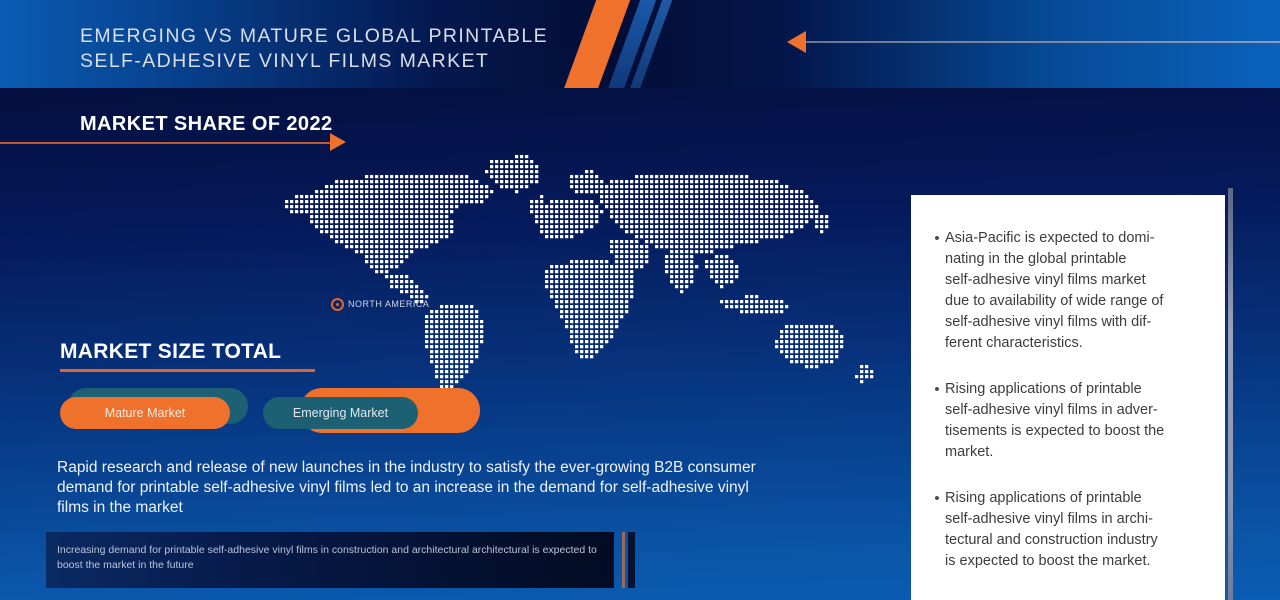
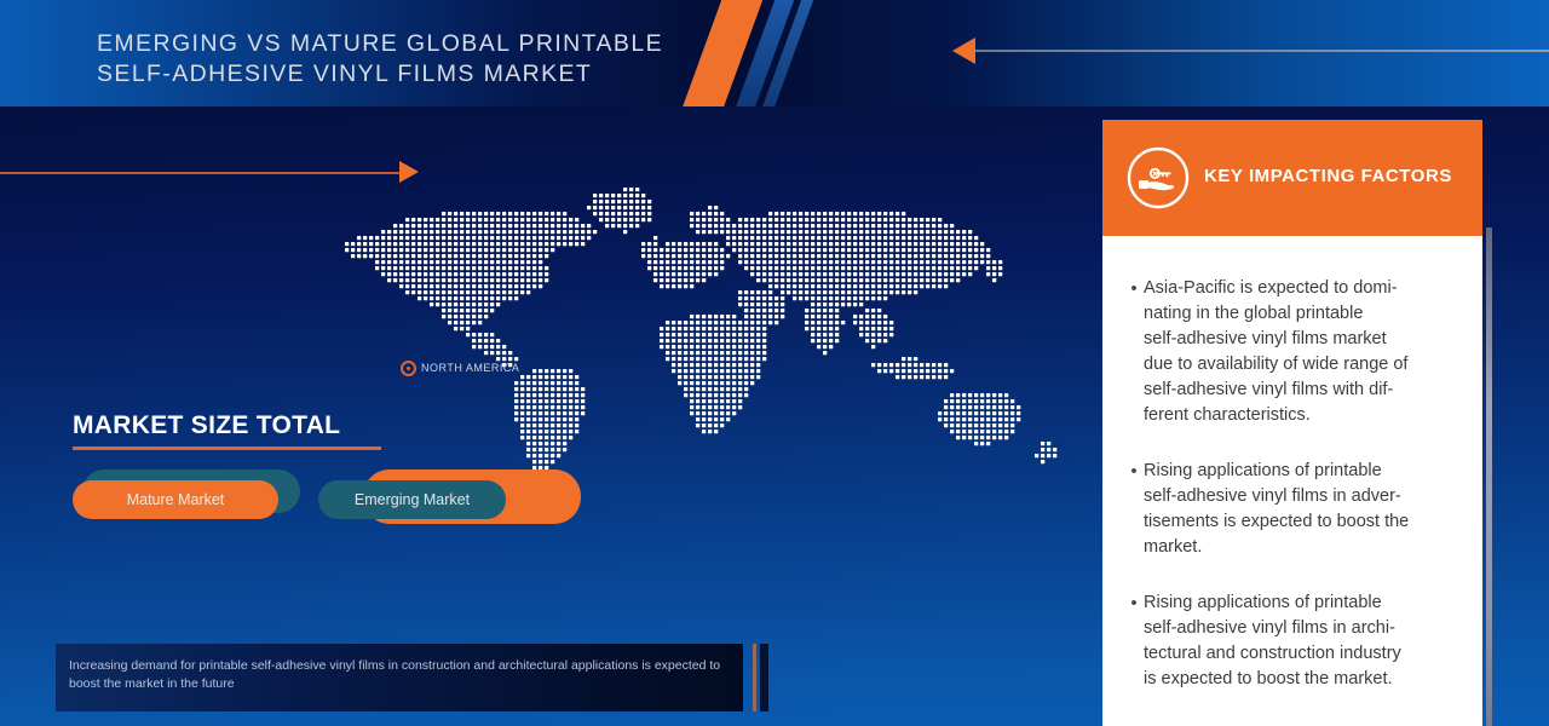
  EMERGING VS MATURE GLOBAL PRINTABLE
  SELF-ADHESIVE VINYL FILMS MARKET
- MARKET SHARE OF 2022
  NORTH AMERICA
  MARKET SIZE TOTAL
  Mature Market
  Emerging Market
- Rapid research and release of new launches in the industry to satisfy the ever-growing B2B consumer demand for printable self-adhesive vinyl films led to an increase in the demand for self-adhesive vinyl films in the market
- Increasing demand for printable self-adhesive vinyl films in construction and architectural architectural is expected to boost the market in the future
+ Increasing demand for printable self-adhesive vinyl films in construction and architectural applications is expected to boost the market in the future
+ KEY IMPACTING FACTORS
  •
  Asia-Pacific is expected to domi-
  nating in the global printable
  self-adhesive vinyl films market
  due to availability of wide range of
  self-adhesive vinyl films with dif-
  ferent characteristics.
  •
  Rising applications of printable
  self-adhesive vinyl films in adver-
  tisements is expected to boost the
  market.
  •
  Rising applications of printable
  self-adhesive vinyl films in archi-
  tectural and construction industry
  is expected to boost the market.
